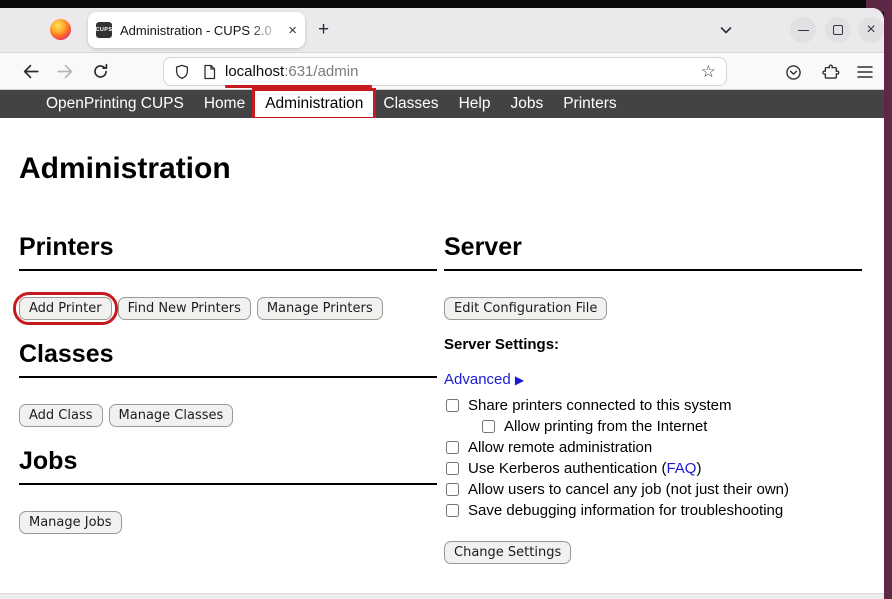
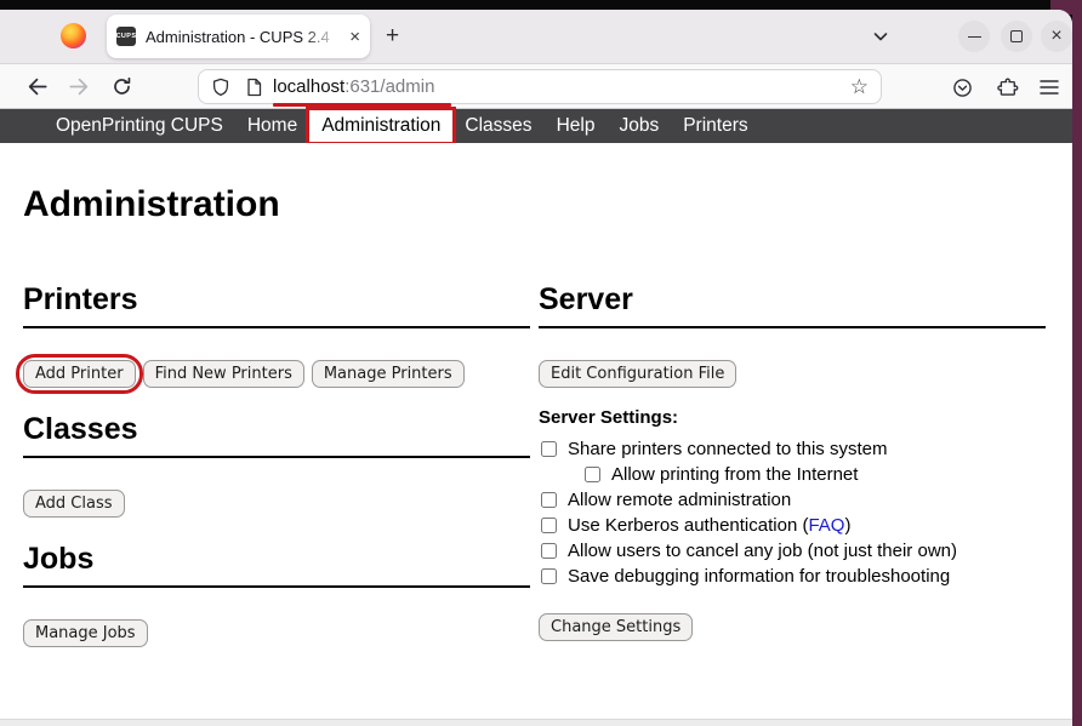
- Administration - CUPS 2.0
+ Administration - CUPS 2.4
  ×
  +
  ×
  localhost:631/admin
  ☆
  OpenPrinting CUPS
  Home
  Administration
  Classes
  Help
  Jobs
  Printers
  Administration
  Printers
  Add Printer
  Find New Printers
  Manage Printers
  Classes
  Add Class
- Manage Classes
  Jobs
  Manage Jobs
  Server
  Edit Configuration File
  Server Settings:
- Advanced ▶
  Share printers connected to this system
  Allow printing from the Internet
  Allow remote administration
  Use Kerberos authentication (
  FAQ
  )
  Allow users to cancel any job (not just their own)
  Save debugging information for troubleshooting
  Change Settings
